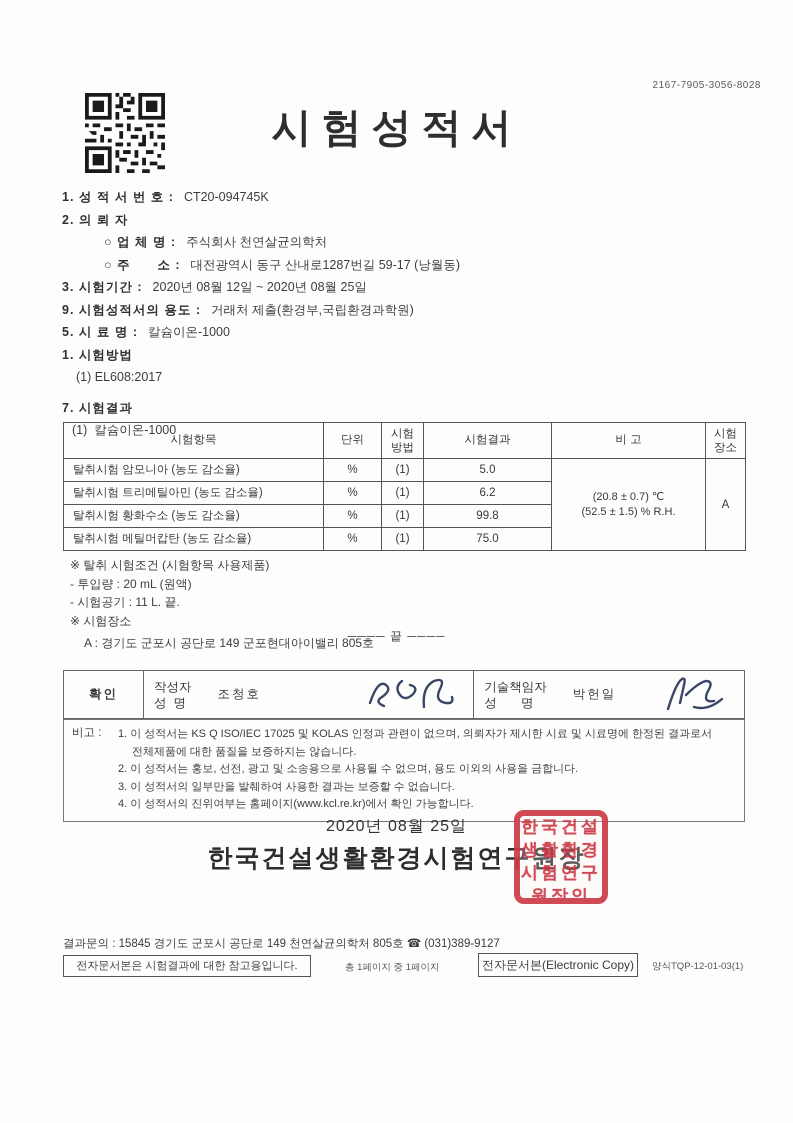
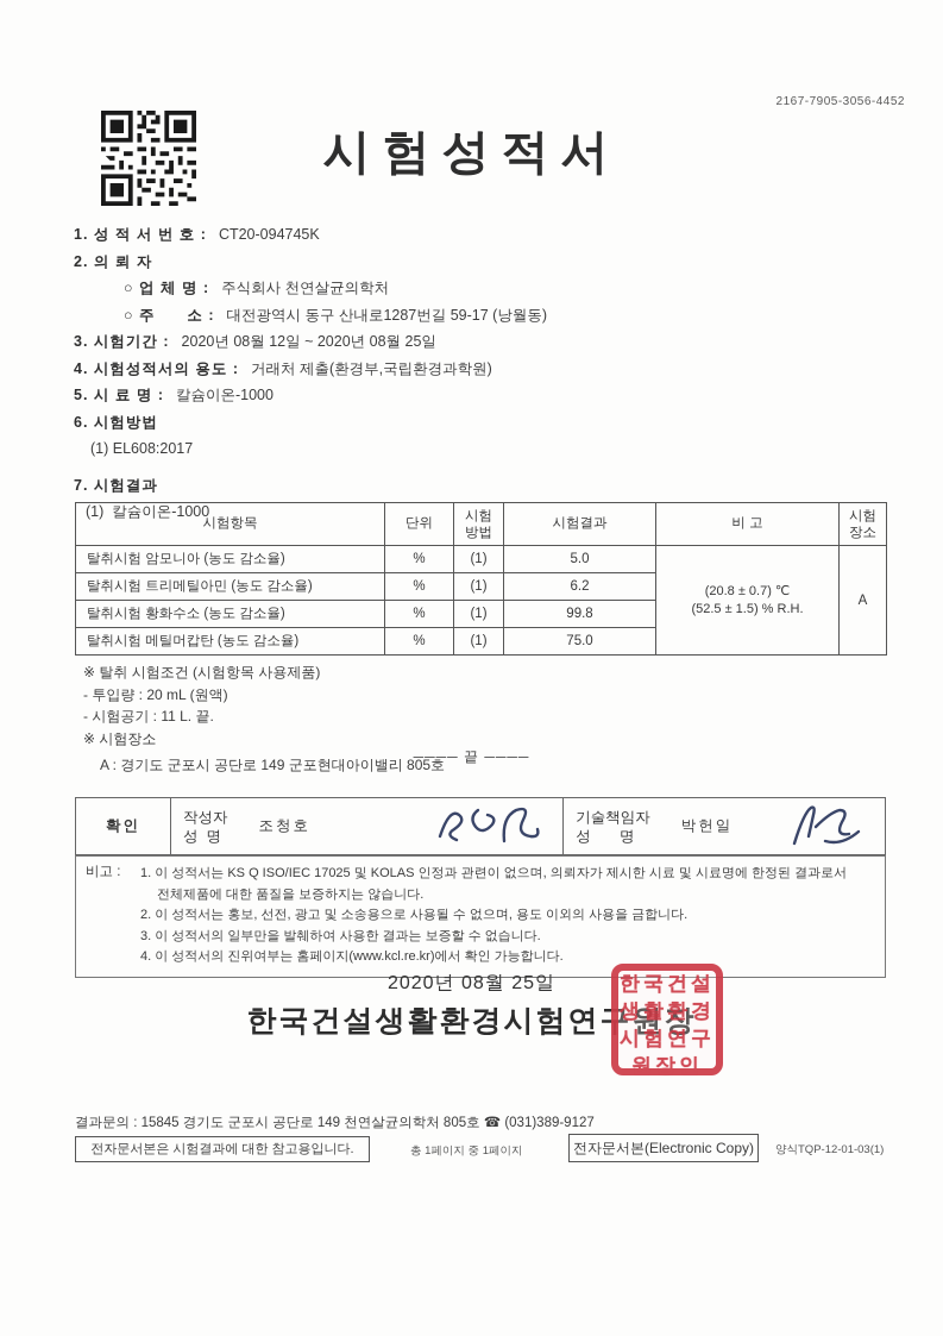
- 2167-7905-3056-8028
+ 2167-7905-3056-4452
  시험성적서
  1. 성 적 서 번 호 :
  CT20-094745K
  2. 의 뢰 자
  ○ 업 체 명 :
  주식회사 천연살균의학처
  ○ 주 소 :
  대전광역시 동구 산내로1287번길 59-17 (낭월동)
  3. 시험기간 :
  2020년 08월 12일 ~ 2020년 08월 25일
- 9. 시험성적서의 용도 :
+ 4. 시험성적서의 용도 :
  거래처 제출(환경부,국립환경과학원)
  5. 시 료 명 :
  칼슘이온-1000
- 1. 시험방법
+ 6. 시험방법
  (1) EL608:2017
  7. 시험결과
  (1) 칼슘이온-1000
  시험항목	단위	시험방법	시험결과	비 고	시험장소
  탈취시험 암모니아 (농도 감소율)	%	(1)	5.0	(20.8 ± 0.7) ℃ (52.5 ± 1.5) % R.H.	A
  탈취시험 트리메틸아민 (농도 감소율)	%	(1)	6.2
  탈취시험 황화수소 (농도 감소율)	%	(1)	99.8
  탈취시험 메틸머캅탄 (농도 감소율)	%	(1)	75.0
  ※ 탈취 시험조건 (시험항목 사용제품)
  - 투입량 : 20 mL (원액)
  - 시험공기 : 11 L. 끝.
  ※ 시험장소
  A : 경기도 군포시 공단로 149 군포현대아이밸리 805호
  ──── 끝 ────
  확인
  작성자
  성 명
  조청호
  기술책임자
  성 명
  박헌일
  비고 :
  1. 이 성적서는 KS Q ISO/IEC 17025 및 KOLAS 인정과 관련이 없으며, 의뢰자가 제시한 시료 및 시료명에 한정된 결과로서
  전체제품에 대한 품질을 보증하지는 않습니다.
  2. 이 성적서는 홍보, 선전, 광고 및 소송용으로 사용될 수 없으며, 용도 이외의 사용을 금합니다.
  3. 이 성적서의 일부만을 발췌하여 사용한 결과는 보증할 수 없습니다.
  4. 이 성적서의 진위여부는 홈페이지(www.kcl.re.kr)에서 확인 가능합니다.
  2020년 08월 25일
  한국건설생활환경시험연구원장
  한국건설
  생활환경
  시험연구
  원장인
  결과문의 : 15845 경기도 군포시 공단로 149 천연살균의학처 805호 ☎ (031)389-9127
  전자문서본은 시험결과에 대한 참고용입니다.
  총 1페이지 중 1페이지
  전자문서본(Electronic Copy)
  양식TQP-12-01-03(1)
